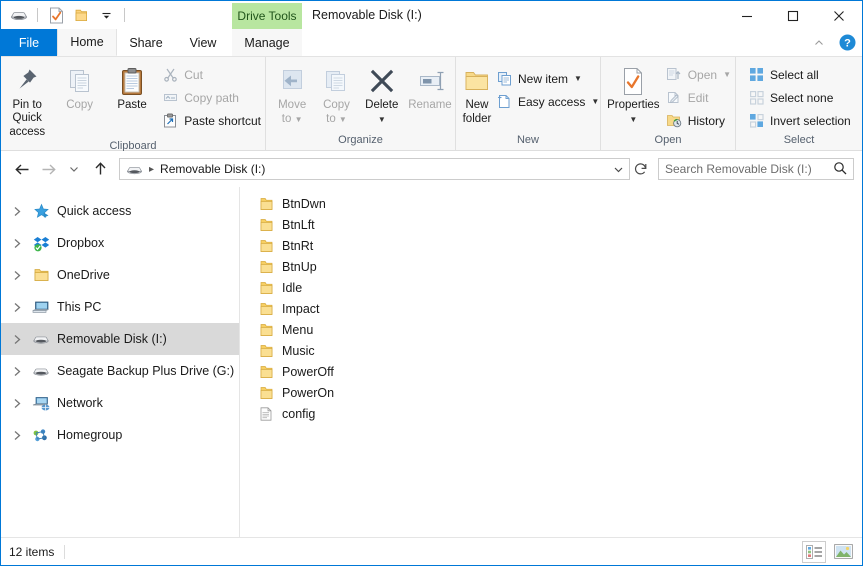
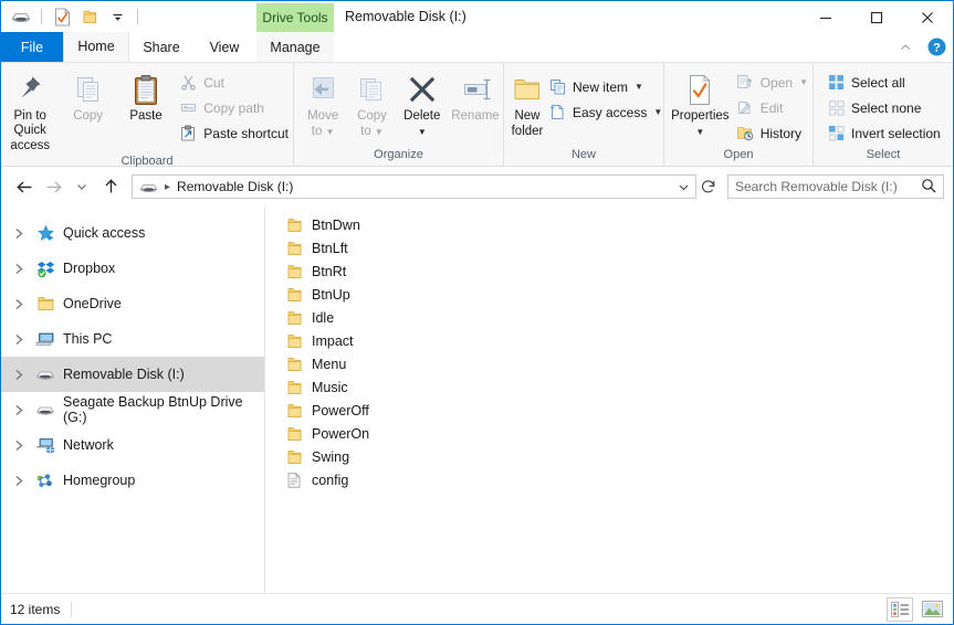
  Drive Tools
  Removable Disk (I:)
  File
  Home
  Share
  View
  Manage
  ?
  Pin to Quick
  access
  Copy
  Paste
  Cut
  Copy path
  Paste shortcut
  Clipboard
  Move
  to ▼
  Copy
  to ▼
  Delete
  ▼
  Rename
  Organize
  New
  folder
  New item
  ▼
  Easy access
  ▼
  New
  Properties
  ▼
  Open
  ▼
  Edit
  History
  Open
  Select all
  Select none
  Invert selection
  Select
  ▸
  Removable Disk (I:)
  Search Removable Disk (I:)
  Quick access
  Dropbox
  OneDrive
  This PC
  Removable Disk (I:)
- Seagate Backup Plus Drive (G:)
+ Seagate Backup BtnUp Drive (G:)
  Network
  Homegroup
  BtnDwn
  BtnLft
  BtnRt
  BtnUp
  Idle
  Impact
  Menu
  Music
  PowerOff
  PowerOn
+ Swing
  config
  12 items
